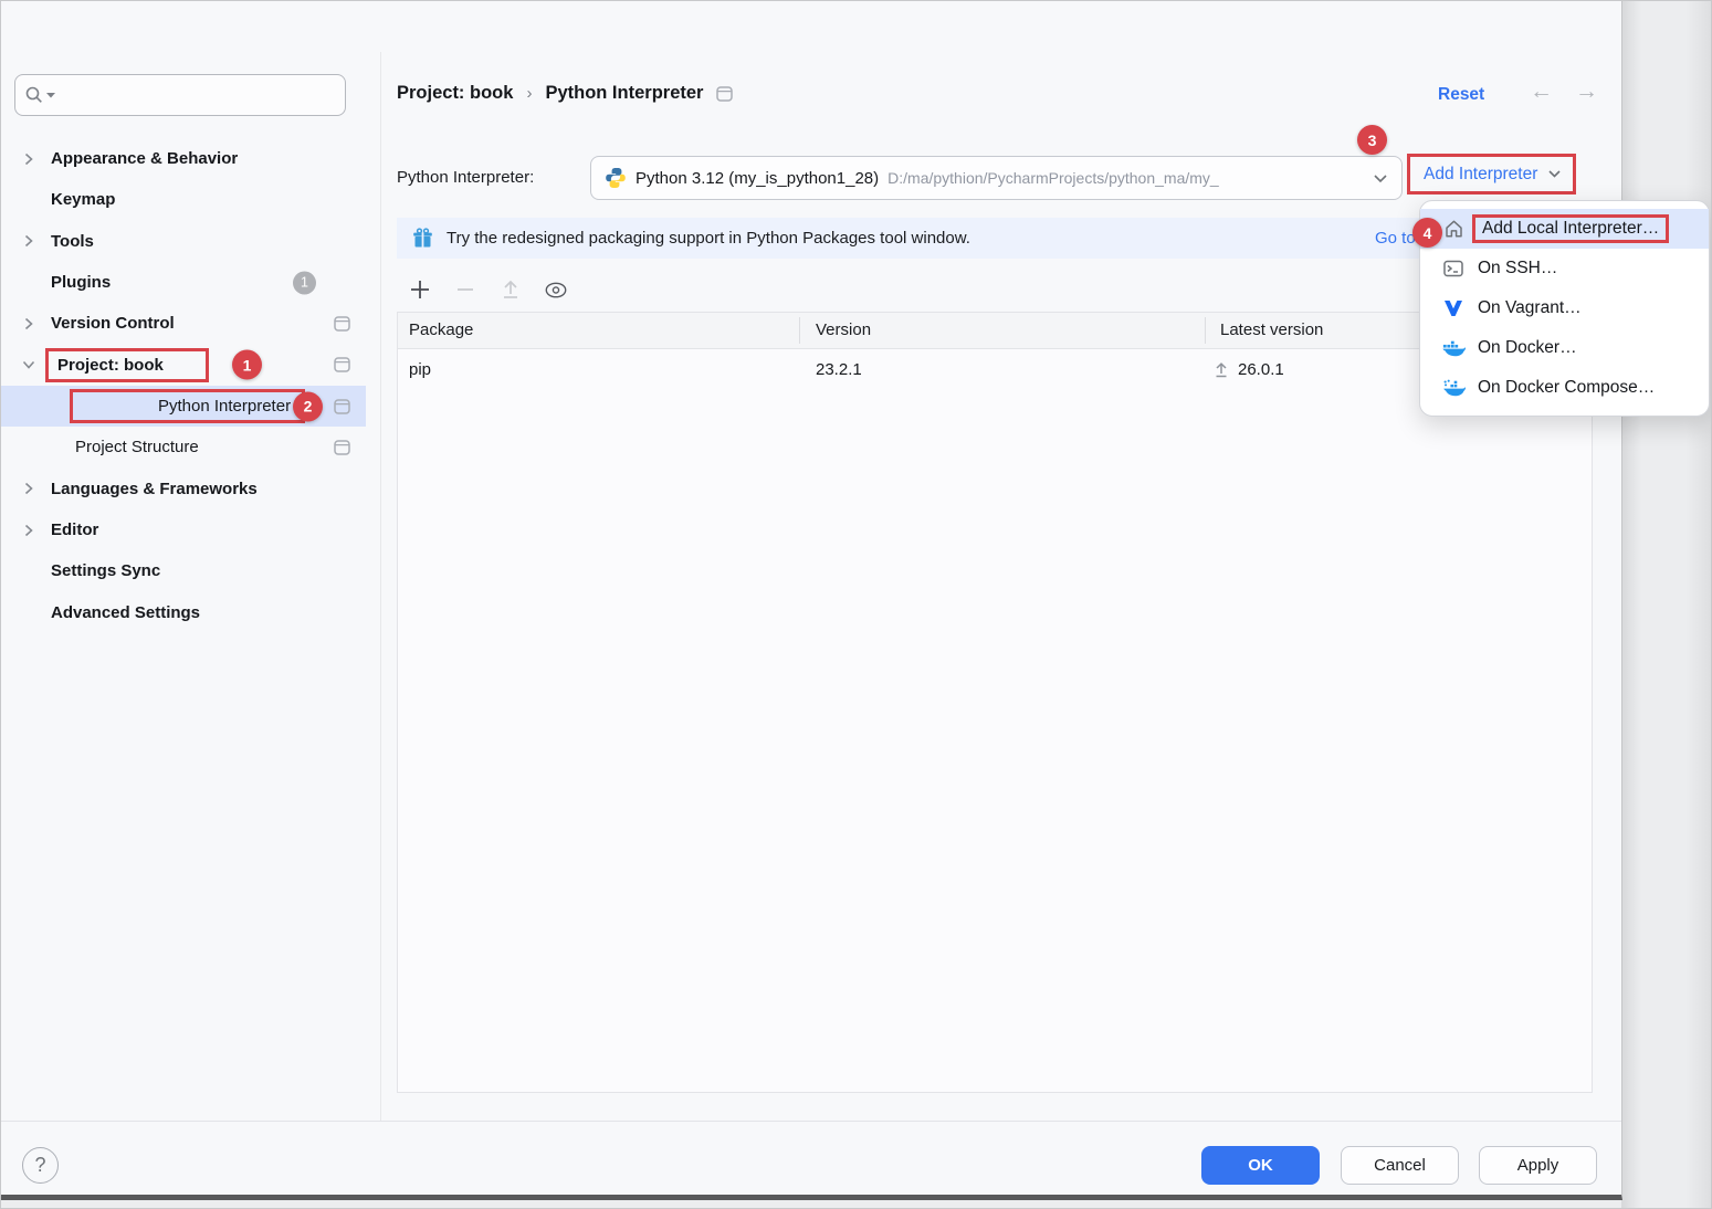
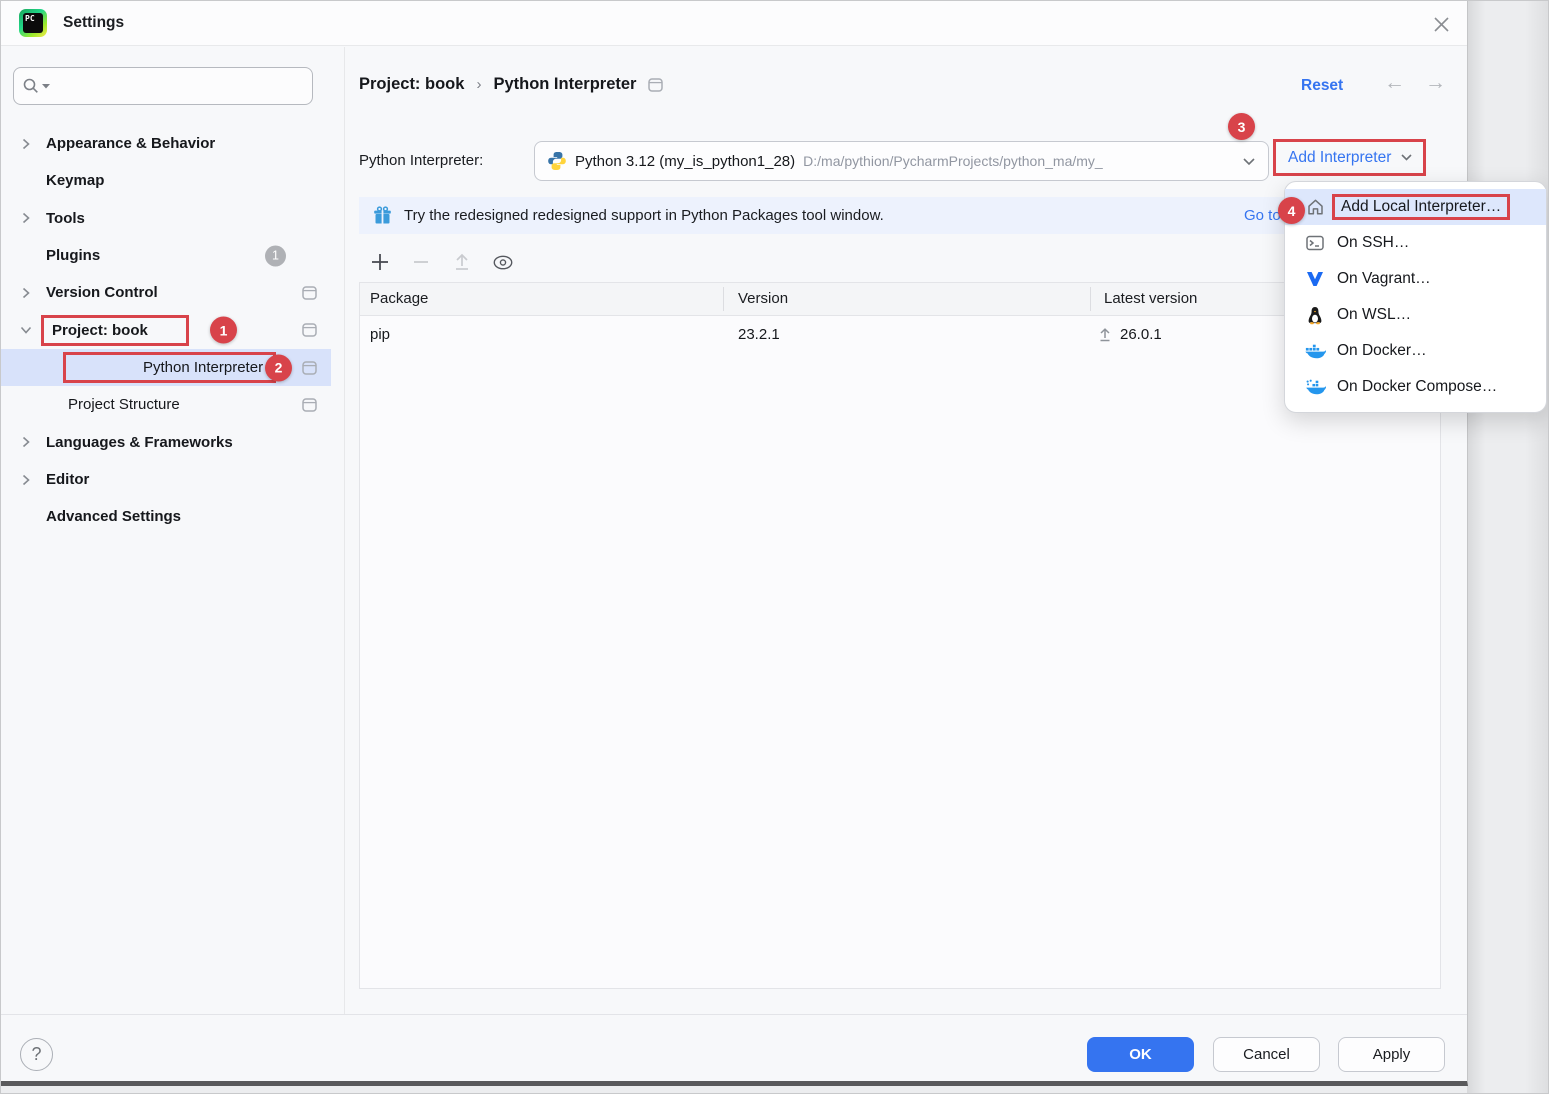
+ PC
+ Settings
  Appearance & Behavior
  Keymap
  Tools
  Plugins
  1
  Version Control
  Project: book
  1
  Python Interpreter
  2
  Project Structure
  Languages & Frameworks
  Editor
- Settings Sync
  Advanced Settings
  Project: book
  ›
  Python Interpreter
  Reset
  ←
  →
  Python Interpreter:
  Python 3.12 (my_is_python1_28)
  D:/ma/pythion/PycharmProjects/python_ma/my_
  Add Interpreter
- Try the redesigned packaging support in Python Packages tool window.
+ Try the redesigned redesigned support in Python Packages tool window.
  Go to
  Package
  Version
  Latest version
  pip
  23.2.1
  26.0.1
  ?
  OK
  Cancel
  Apply
  Add Local Interpreter…
  On SSH…
  On Vagrant…
+ On WSL…
  On Docker…
  On Docker Compose…
  3
  4
